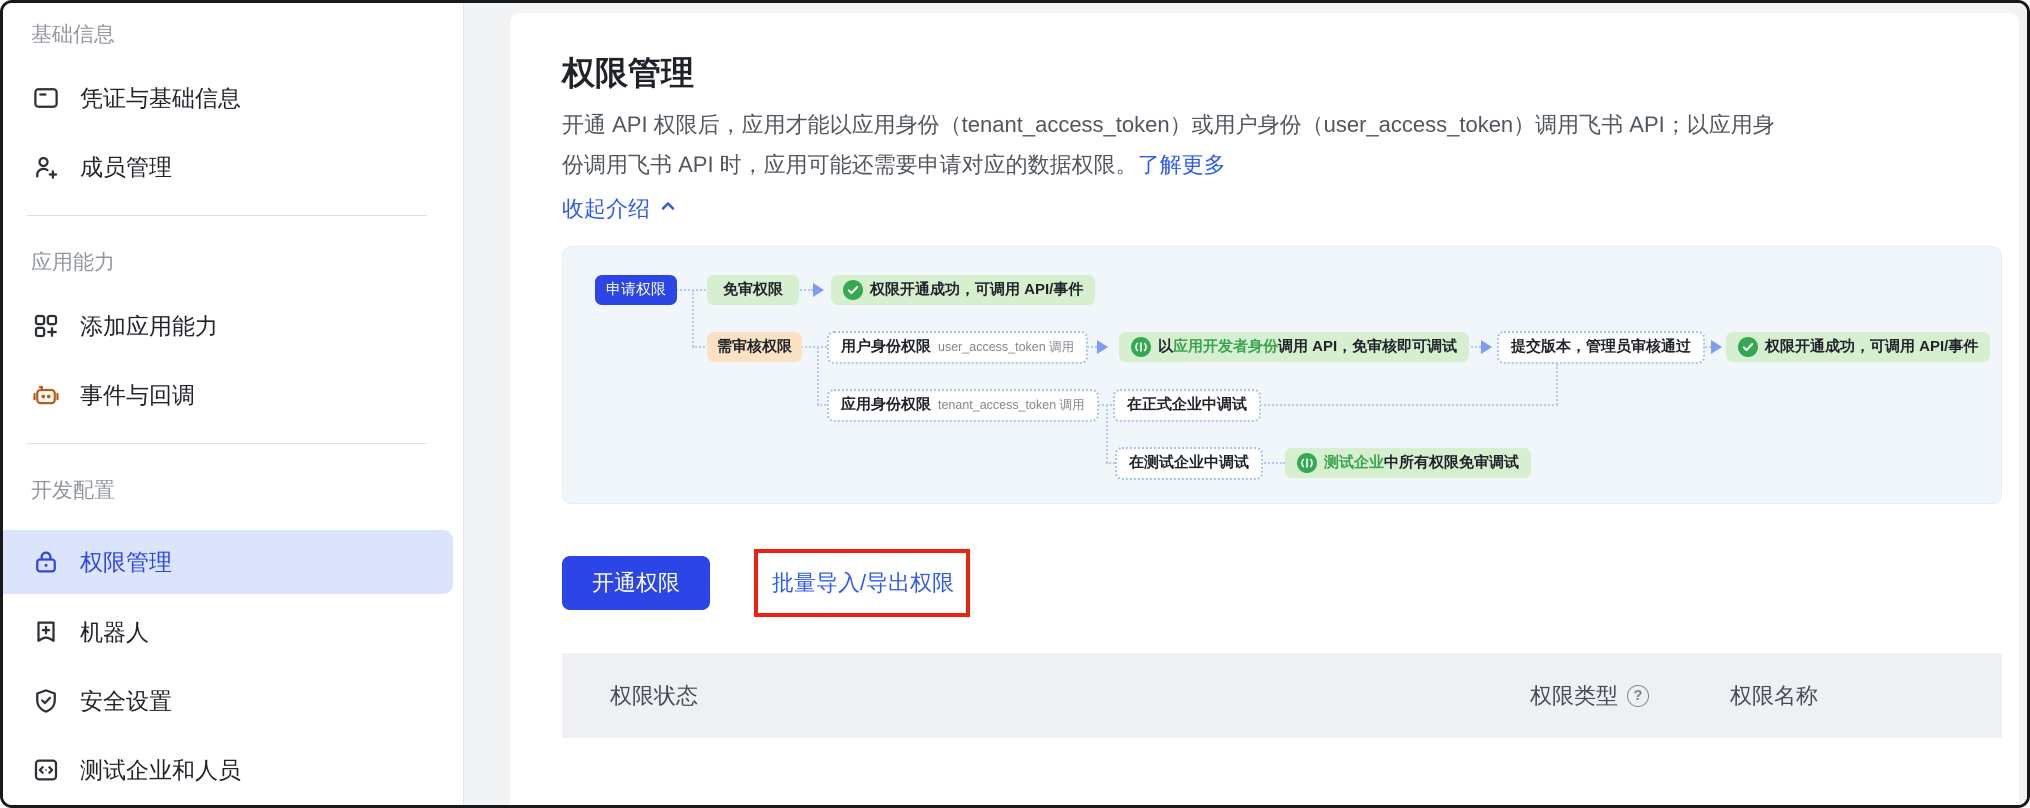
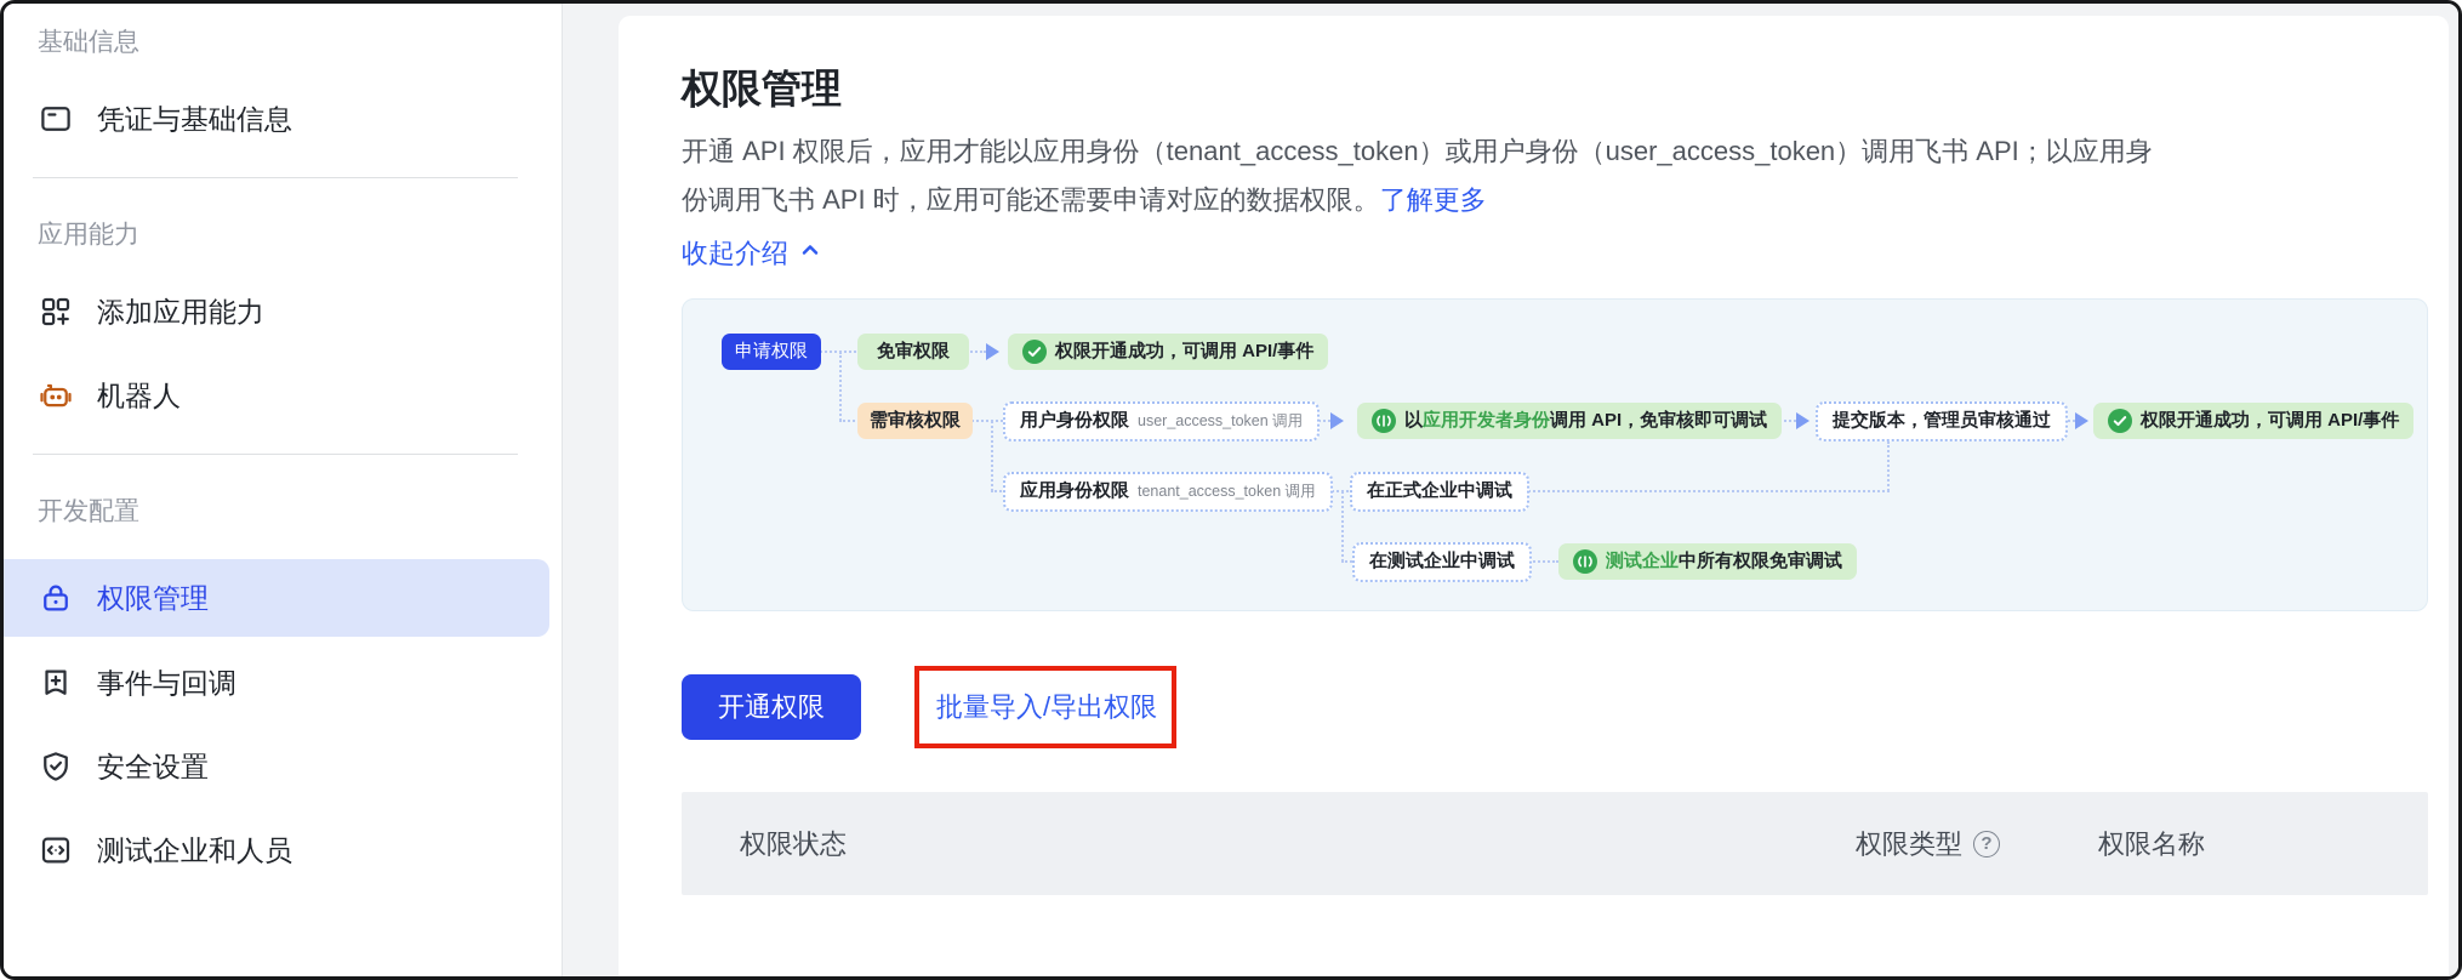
  基础信息
  凭证与基础信息
- 成员管理
  应用能力
  添加应用能力
- 事件与回调
+ 机器人
  开发配置
  权限管理
- 机器人
+ 事件与回调
  安全设置
  测试企业和人员
  权限管理
  开通 API 权限后，应用才能以应用身份（tenant_access_token）或用户身份（user_access_token）调用飞书 API；以应用身
  份调用飞书 API 时，应用可能还需要申请对应的数据权限。了解更多
  收起介绍
  申请权限
  免审权限
  权限开通成功，可调用 API/事件
  需审核权限
  用户身份权限
  user_access_token 调用
  以应用开发者身份调用 API，免审核即可调试
  提交版本，管理员审核通过
  权限开通成功，可调用 API/事件
  应用身份权限
  tenant_access_token 调用
  在正式企业中调试
  在测试企业中调试
  测试企业中所有权限免审调试
  开通权限
  批量导入/导出权限
  权限状态
  权限类型
  ?
  权限名称
